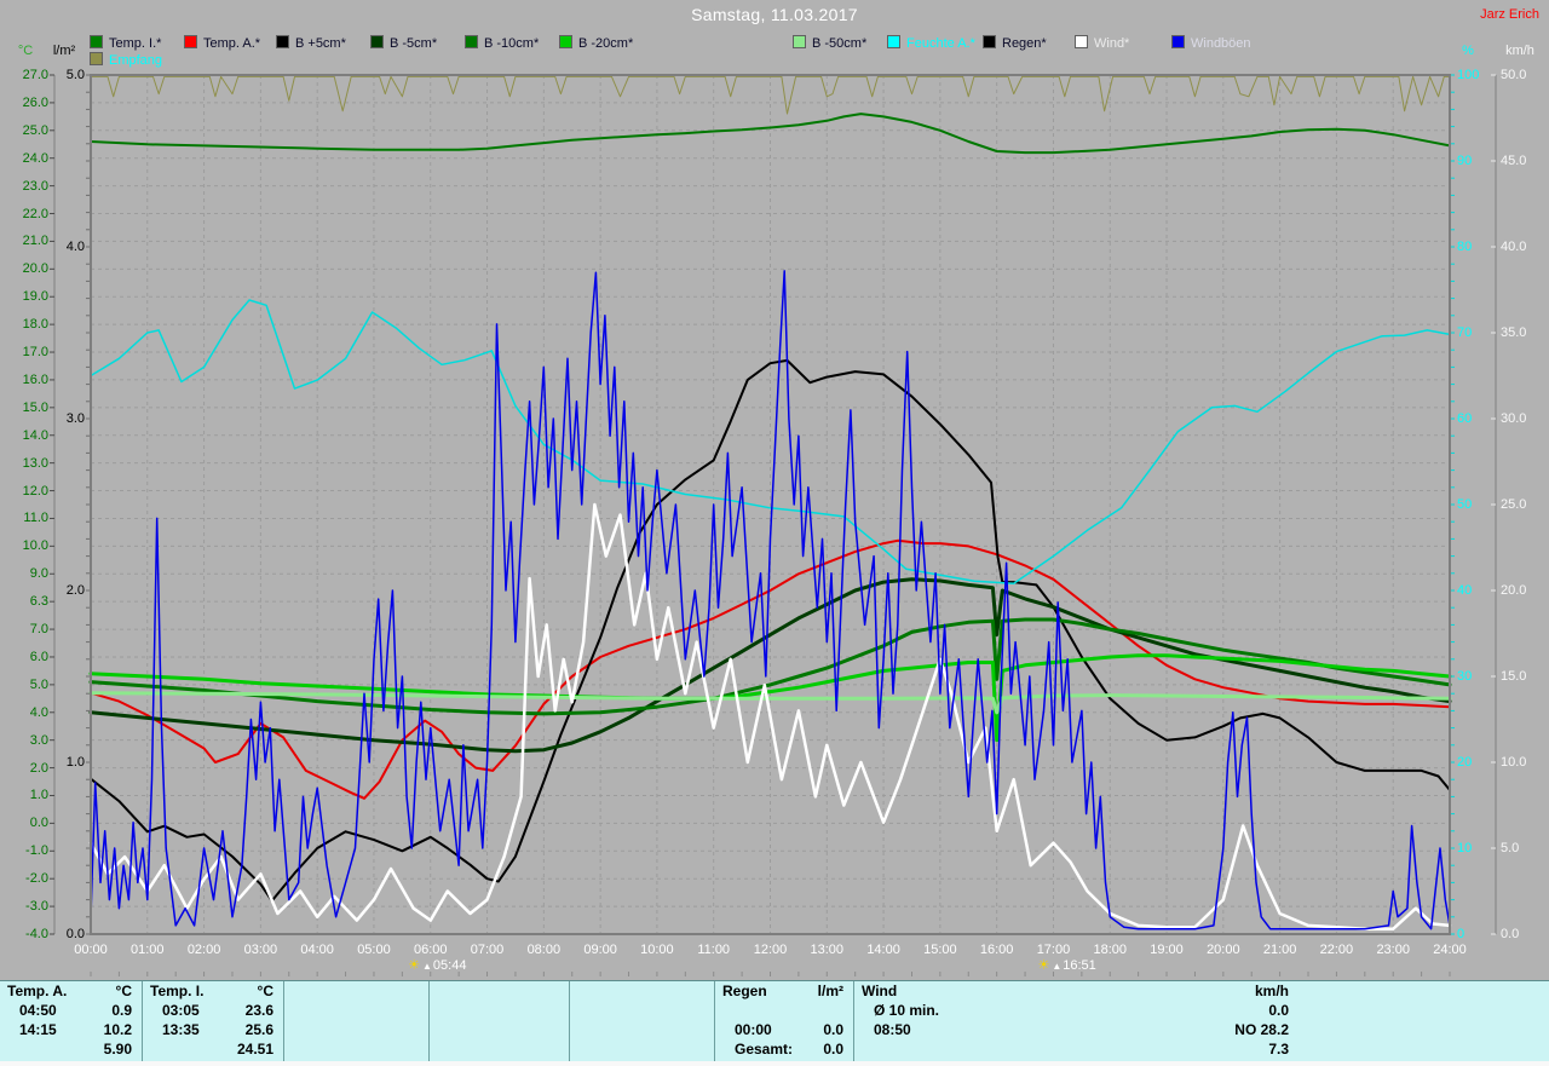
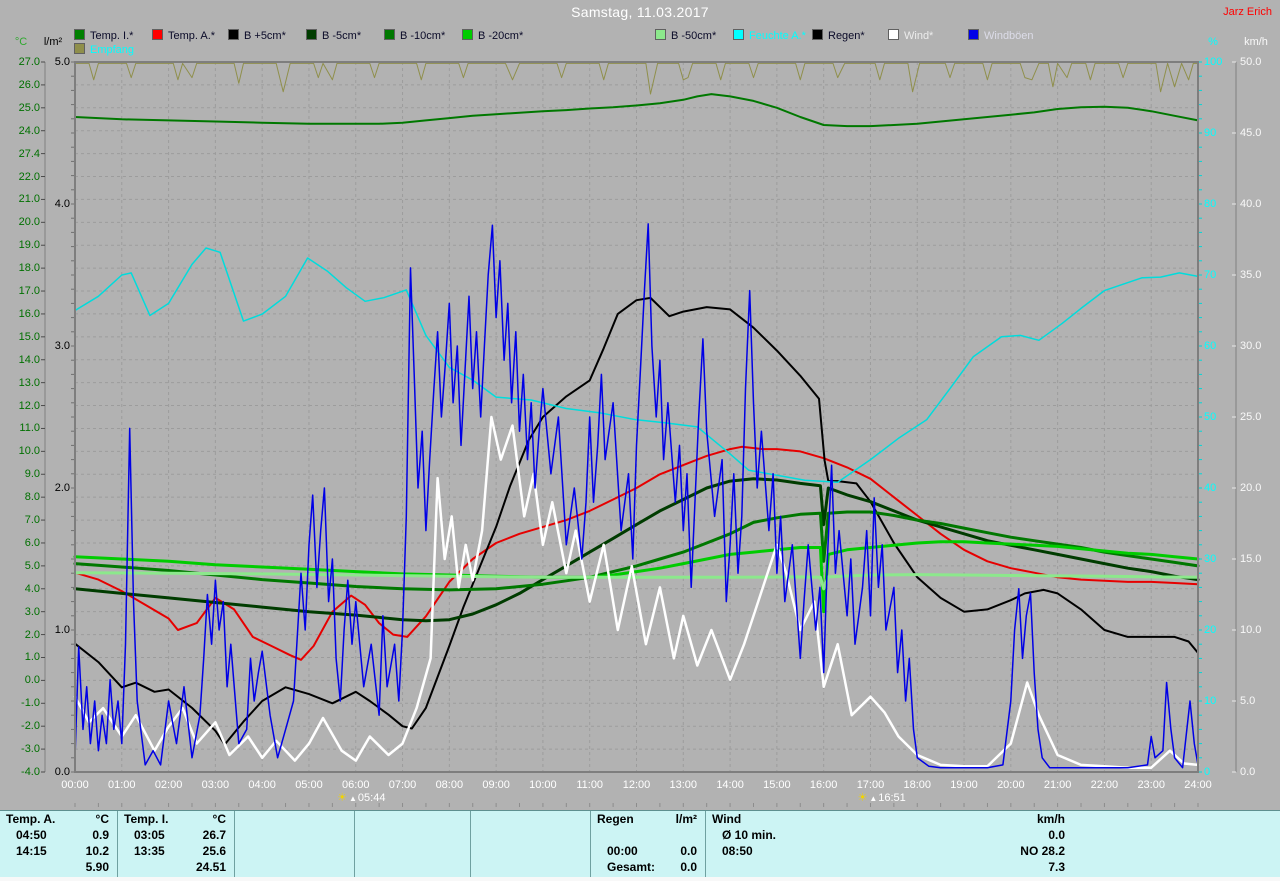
  Samstag, 11.03.2017
  Jarz Erich
  °C
  l/m²
  %
  km/h
  Temp. I.*
  Temp. A.*
  B +5cm*
  B -5cm*
  B -10cm*
  B -20cm*
  B -50cm*
  Feuchte A.*
  Regen*
  Wind*
  Windböen
  Empfang
  27.0
  26.0
  25.0
  24.0
- 23.0
+ 27.4
  22.0
  21.0
  20.0
  19.0
  18.0
  17.0
  16.0
  15.0
  14.0
  13.0
  12.0
  11.0
  10.0
  9.0
- 6.3
+ 8.0
  7.0
  6.0
  5.0
  4.0
  3.0
  2.0
  1.0
  0.0
  -1.0
  -2.0
  -3.0
  -4.0
  5.0
  4.0
  3.0
  2.0
  1.0
  0.0
  100
  90
  80
  70
  60
  50
  40
  30
  20
  10
  0
  50.0
  45.0
  40.0
  35.0
  30.0
  25.0
  20.0
  15.0
  10.0
  5.0
  0.0
  00:00
  01:00
  02:00
  03:00
  04:00
  05:00
  06:00
  07:00
  08:00
  09:00
  10:00
  11:00
  12:00
  13:00
  14:00
  15:00
  16:00
  17:00
  18:00
  19:00
  20:00
  21:00
  22:00
  23:00
  24:00
  ☀ ▲05:44
  ☀ ▲16:51
  Temp. A.
  °C
  04:50
  0.9
  14:15
  10.2
  5.90
  Temp. I.
  °C
  03:05
- 23.6
+ 26.7
  13:35
  25.6
  24.51
  Regen
  l/m²
  00:00
  0.0
  Gesamt:
  0.0
  Wind
  km/h
  Ø 10 min.
  0.0
  08:50
  NO 28.2
  7.3
